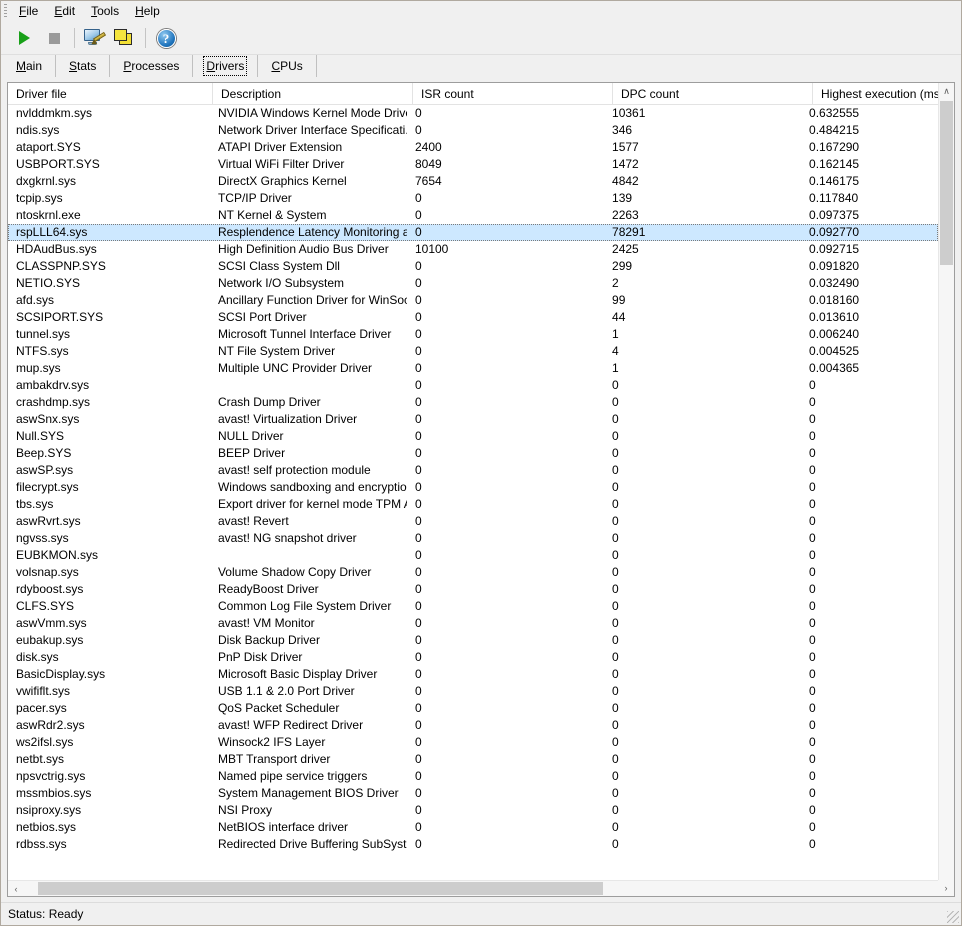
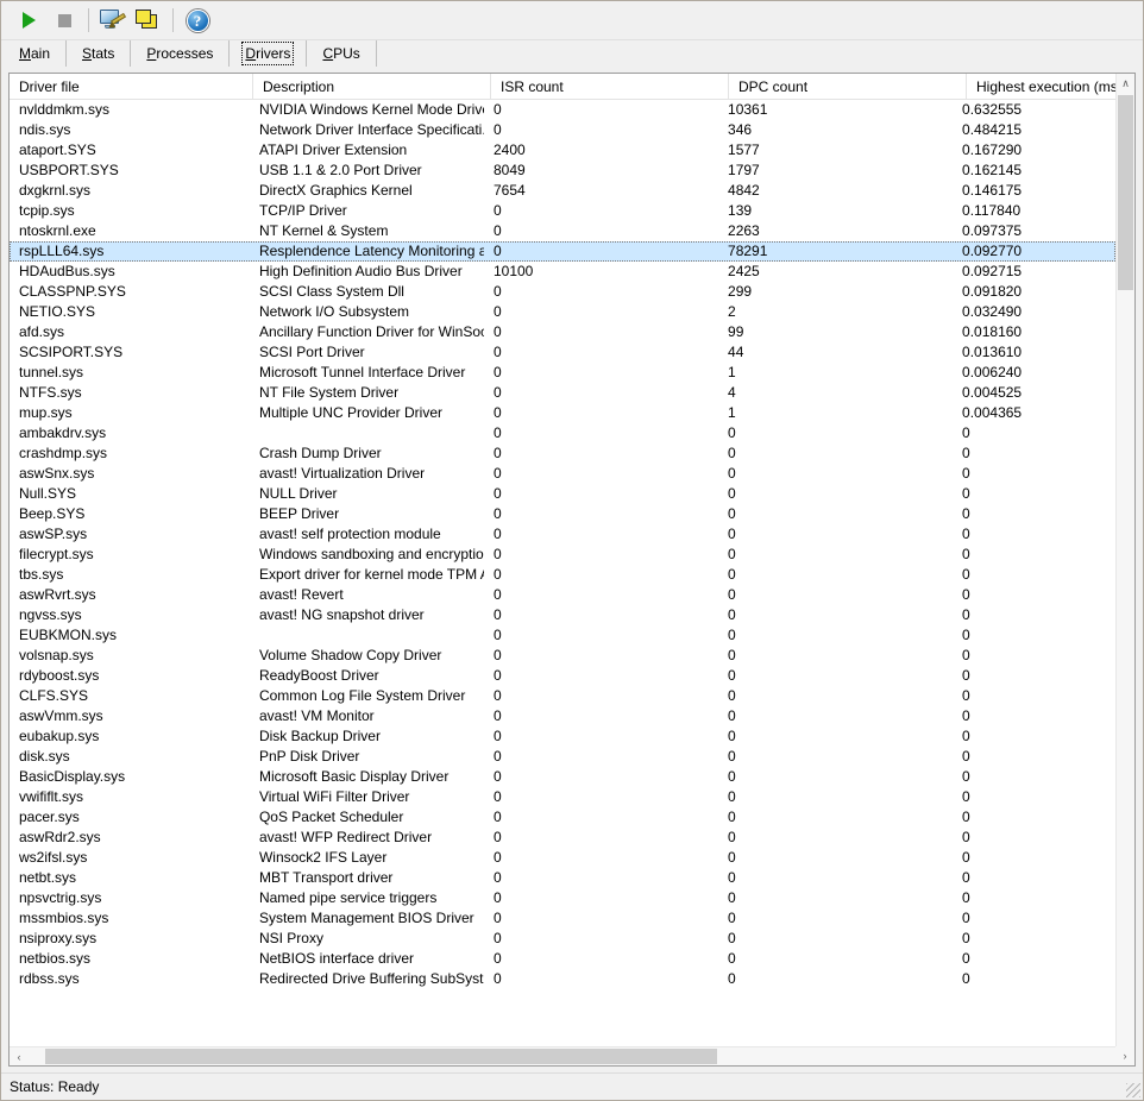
- File
- Edit
- Tools
- Help
  ?
  Main
  Stats
  Processes
  Drivers
  CPUs
  Driver file
  Description
  ISR count
  DPC count
  Highest execution (ms
  nvlddmkm.sys
  NVIDIA Windows Kernel Mode Driv
  0
  10361
  0.632555
  ndis.sys
  Network Driver Interface Specificati
  0
  346
  0.484215
  ataport.SYS
  ATAPI Driver Extension
  2400
  1577
  0.167290
  USBPORT.SYS
- Virtual WiFi Filter Driver
+ USB 1.1 & 2.0 Port Driver
  8049
- 1472
+ 1797
  0.162145
  dxgkrnl.sys
  DirectX Graphics Kernel
  7654
  4842
  0.146175
  tcpip.sys
  TCP/IP Driver
  0
  139
  0.117840
  ntoskrnl.exe
  NT Kernel & System
  0
  2263
  0.097375
  rspLLL64.sys
  Resplendence Latency Monitoring a
  0
  78291
  0.092770
  HDAudBus.sys
  High Definition Audio Bus Driver
  10100
  2425
  0.092715
  CLASSPNP.SYS
  SCSI Class System Dll
  0
  299
  0.091820
  NETIO.SYS
  Network I/O Subsystem
  0
  2
  0.032490
  afd.sys
  Ancillary Function Driver for WinSo
  0
  99
  0.018160
  SCSIPORT.SYS
  SCSI Port Driver
  0
  44
  0.013610
  tunnel.sys
  Microsoft Tunnel Interface Driver
  0
  1
  0.006240
  NTFS.sys
  NT File System Driver
  0
  4
  0.004525
  mup.sys
  Multiple UNC Provider Driver
  0
  1
  0.004365
  ambakdrv.sys
  0
  0
  0
  crashdmp.sys
  Crash Dump Driver
  0
  0
  0
  aswSnx.sys
  avast! Virtualization Driver
  0
  0
  0
  Null.SYS
  NULL Driver
  0
  0
  0
  Beep.SYS
  BEEP Driver
  0
  0
  0
  aswSP.sys
  avast! self protection module
  0
  0
  0
  filecrypt.sys
  Windows sandboxing and encryptio
  0
  0
  0
  tbs.sys
  Export driver for kernel mode TPM
  0
  0
  0
  aswRvrt.sys
  avast! Revert
  0
  0
  0
  ngvss.sys
  avast! NG snapshot driver
  0
  0
  0
  EUBKMON.sys
  0
  0
  0
  volsnap.sys
  Volume Shadow Copy Driver
  0
  0
  0
  rdyboost.sys
  ReadyBoost Driver
  0
  0
  0
  CLFS.SYS
  Common Log File System Driver
  0
  0
  0
  aswVmm.sys
  avast! VM Monitor
  0
  0
  0
  eubakup.sys
  Disk Backup Driver
  0
  0
  0
  disk.sys
  PnP Disk Driver
  0
  0
  0
  BasicDisplay.sys
  Microsoft Basic Display Driver
  0
  0
  0
  vwififlt.sys
- USB 1.1 & 2.0 Port Driver
+ Virtual WiFi Filter Driver
  0
  0
  0
  pacer.sys
  QoS Packet Scheduler
  0
  0
  0
  aswRdr2.sys
  avast! WFP Redirect Driver
  0
  0
  0
  ws2ifsl.sys
  Winsock2 IFS Layer
  0
  0
  0
  netbt.sys
  MBT Transport driver
  0
  0
  0
  npsvctrig.sys
  Named pipe service triggers
  0
  0
  0
  mssmbios.sys
  System Management BIOS Driver
  0
  0
  0
  nsiproxy.sys
  NSI Proxy
  0
  0
  0
  netbios.sys
  NetBIOS interface driver
  0
  0
  0
  rdbss.sys
  Redirected Drive Buffering SubSyst
  0
  0
  0
  ∧
  ‹
  ›
  Status: Ready
